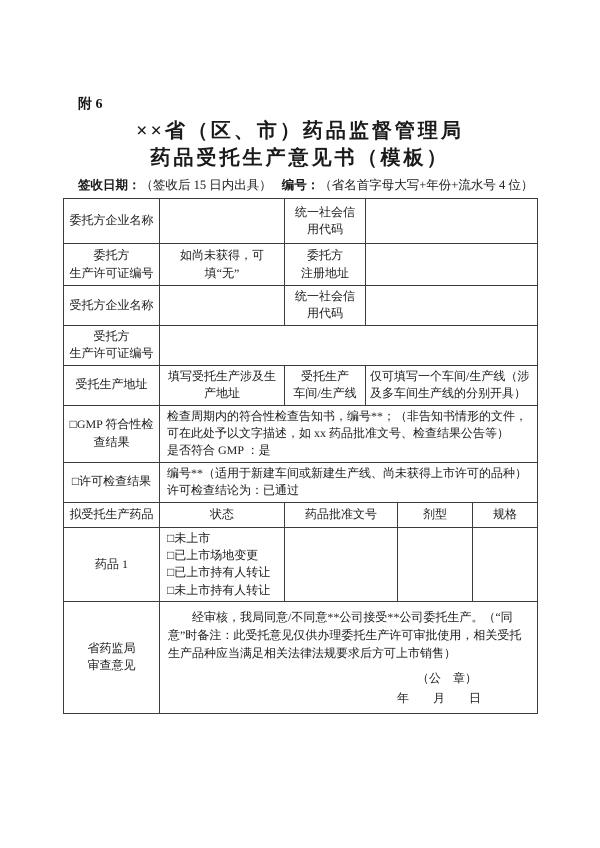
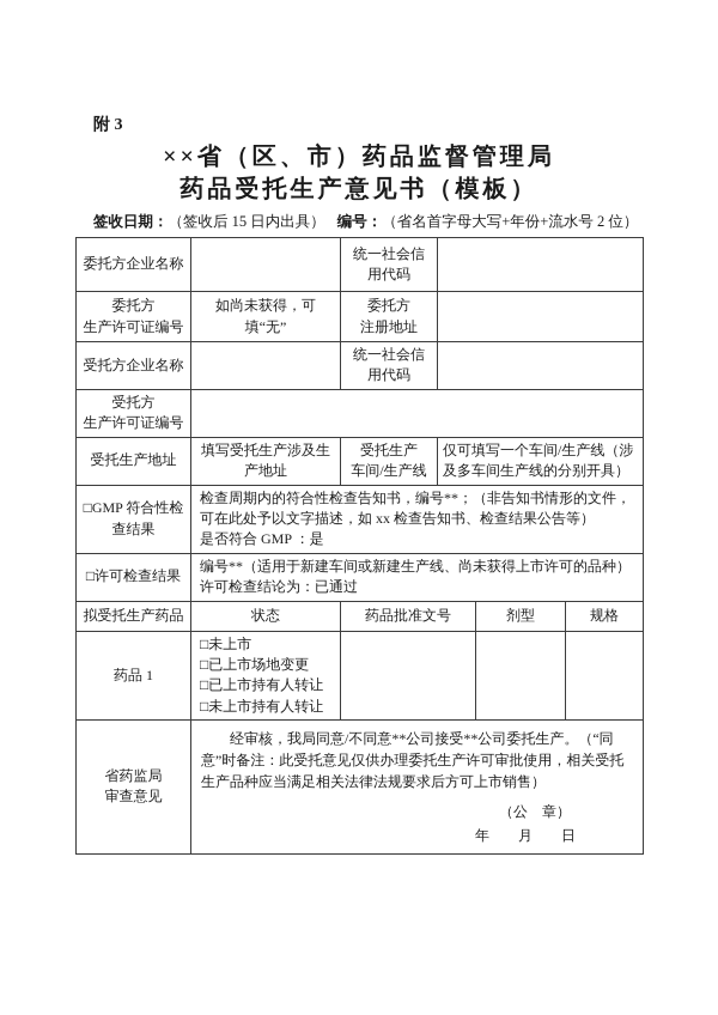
- 附 6
+ 附 3
  ××省（区、市）药品监督管理局
  药品受托生产意见书（模板）
- 签收日期：（签收后 15 日内出具） 编号：（省名首字母大写+年份+流水号 4 位）
+ 签收日期：（签收后 15 日内出具） 编号：（省名首字母大写+年份+流水号 2 位）
  委托方企业名称		统一社会信 用代码
  委托方 生产许可证编号	如尚未获得，可填“无”	委托方 注册地址
  受托方企业名称		统一社会信 用代码
  受托方 生产许可证编号
  受托生产地址	填写受托生产涉及生 产地址	受托生产 车间/生产线	仅可填写一个车间/生产线（涉及多车间生产线的分别开具）
- □GMP 符合性检 查结果	检查周期内的符合性检查告知书，编号**；（非告知书情形的文件，可在此处予以文字描述，如 xx 药品批准文号、检查结果公告等） 是否符合 GMP ：是
+ □GMP 符合性检 查结果	检查周期内的符合性检查告知书，编号**；（非告知书情形的文件，可在此处予以文字描述，如 xx 检查告知书、检查结果公告等） 是否符合 GMP ：是
  □许可检查结果	编号**（适用于新建车间或新建生产线、尚未获得上市许可的品种） 许可检查结论为：已通过
  拟受托生产药品	状态	药品批准文号	剂型	规格
  药品 1	□未上市 □已上市场地变更 □已上市持有人转让 □未上市持有人转让
  省药监局 审查意见	经审核，我局同意/不同意**公司接受**公司委托生产。（“同意”时备注：此受托意见仅供办理委托生产许可审批使用，相关受托生产品种应当满足相关法律法规要求后方可上市销售） （公 章） 年 月 日
